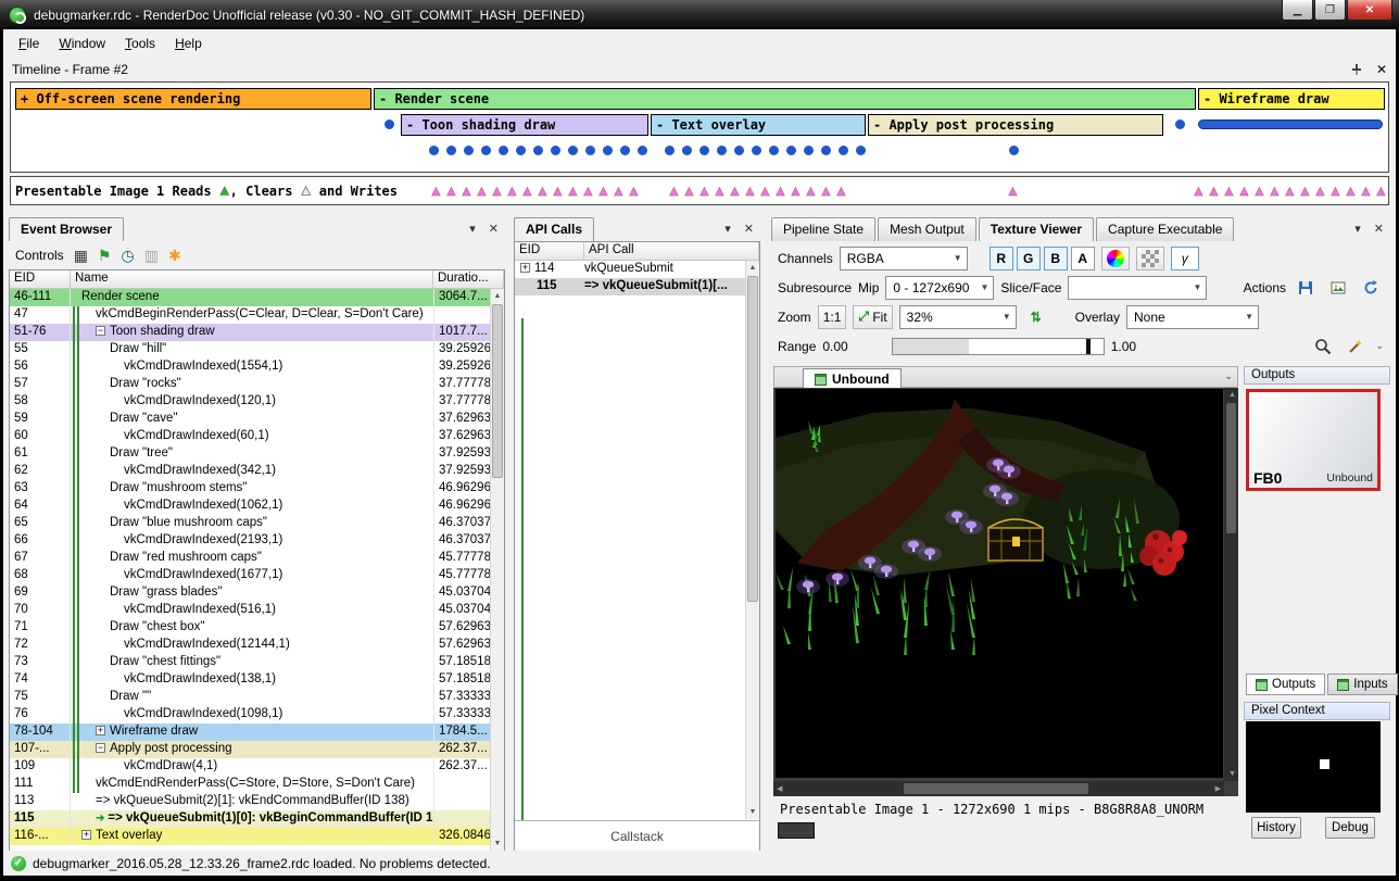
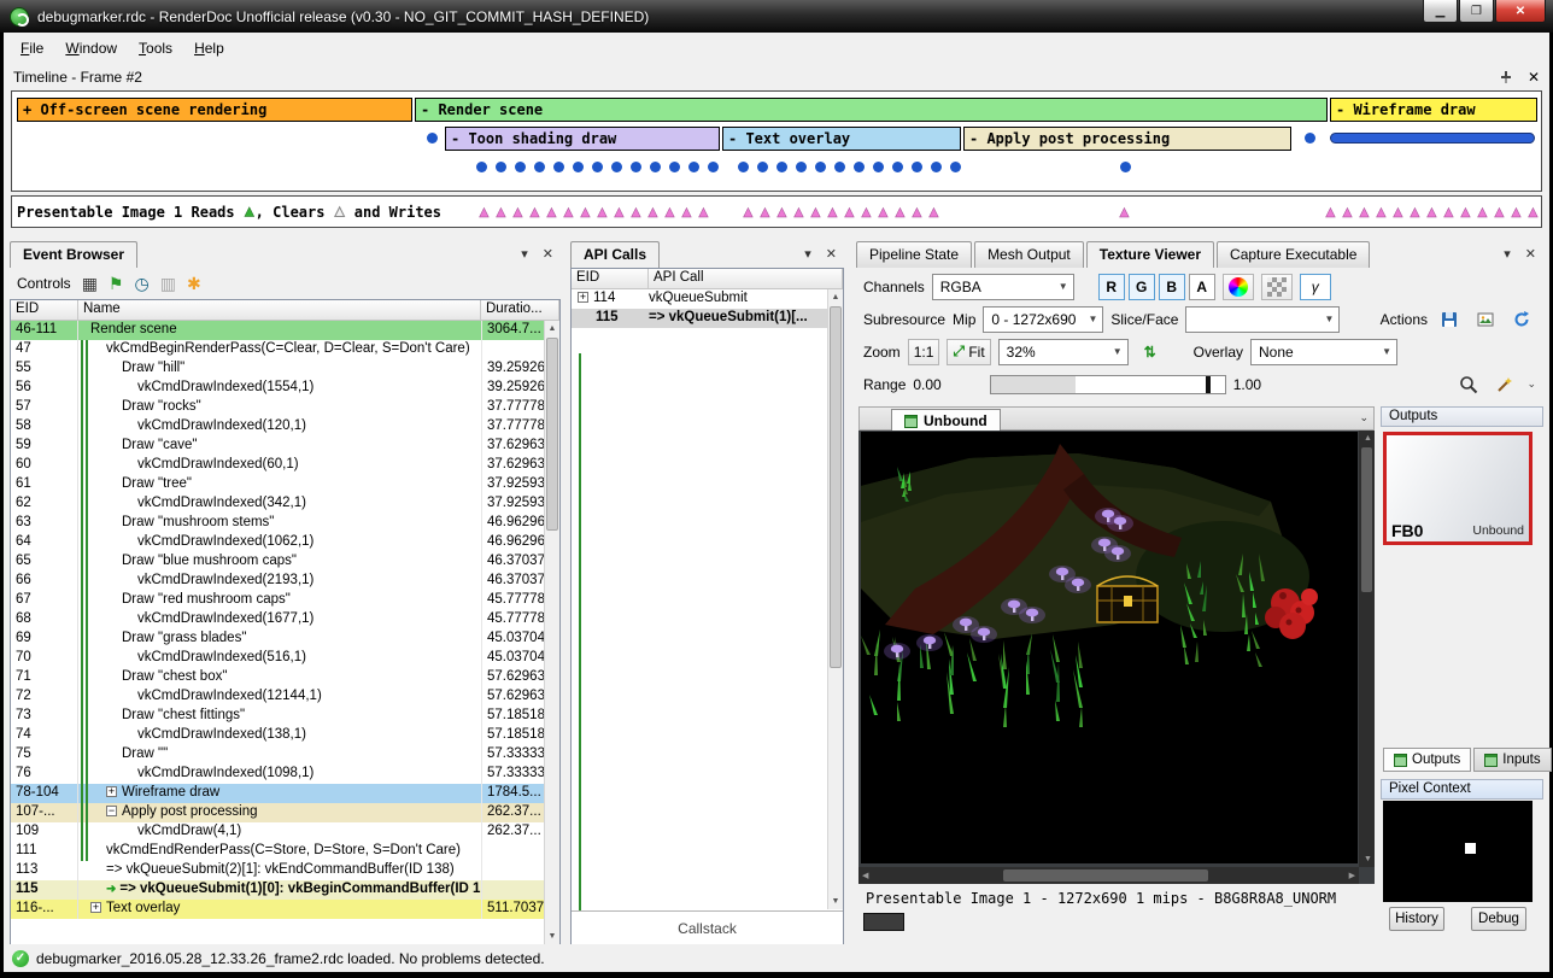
  debugmarker.rdc - RenderDoc Unofficial release (v0.30 - NO_GIT_COMMIT_HASH_DEFINED)
  ▁
  ❐
  ✕
  File
  Window
  Tools
  Help
  Timeline - Frame #2
  ✕
  + Off-screen scene rendering
  - Render scene
  - Wireframe draw
  - Toon shading draw
  - Text overlay
  - Apply post processing
  Presentable Image 1 Reads
  ▲
  , Clears
  ▲
  and Writes
  ▲
  ▲
  ▲
  ▲
  ▲
  ▲
  ▲
  ▲
  ▲
  ▲
  ▲
  ▲
  ▲
  ▲
  ▲
  ▲
  ▲
  ▲
  ▲
  ▲
  ▲
  ▲
  ▲
  ▲
  ▲
  ▲
  ▲
  ▲
  ▲
  ▲
  ▲
  ▲
  ▲
  ▲
  ▲
  ▲
  ▲
  ▲
  ▲
  ▲
  Event Browser
  ▾
  ✕
  Controls
  ▦
  ⚑
  ◷
  ▥
  ✱
  EID
  Name
  Duratio...
  46-111
  Render scene
  3064.7...
  47
  vkCmdBeginRenderPass(C=Clear, D=Clear, S=Don't Care)
- 51-76
- − Toon shading draw
- 1017.7...
  55
  Draw "hill"
  39.25926
  56
  vkCmdDrawIndexed(1554,1)
  39.25926
  57
  Draw "rocks"
  37.77778
  58
  vkCmdDrawIndexed(120,1)
  37.77778
  59
  Draw "cave"
  37.62963
  60
  vkCmdDrawIndexed(60,1)
  37.62963
  61
  Draw "tree"
  37.92593
  62
  vkCmdDrawIndexed(342,1)
  37.92593
  63
  Draw "mushroom stems"
  46.96296
  64
  vkCmdDrawIndexed(1062,1)
  46.96296
  65
  Draw "blue mushroom caps"
  46.37037
  66
  vkCmdDrawIndexed(2193,1)
  46.37037
  67
  Draw "red mushroom caps"
  45.77778
  68
  vkCmdDrawIndexed(1677,1)
  45.77778
  69
  Draw "grass blades"
  45.03704
  70
  vkCmdDrawIndexed(516,1)
  45.03704
  71
  Draw "chest box"
  57.62963
  72
  vkCmdDrawIndexed(12144,1)
  57.62963
  73
  Draw "chest fittings"
  57.18518
  74
  vkCmdDrawIndexed(138,1)
  57.18518
  75
  Draw ""
  57.33333
  76
  vkCmdDrawIndexed(1098,1)
  57.33333
  78-104
  + Wireframe draw
  1784.5...
  107-...
  − Apply post processing
  262.37...
  109
  vkCmdDraw(4,1)
  262.37...
  111
  vkCmdEndRenderPass(C=Store, D=Store, S=Don't Care)
  113
  => vkQueueSubmit(2)[1]: vkEndCommandBuffer(ID 138)
  115
  ➜ => vkQueueSubmit(1)[0]: vkBeginCommandBuffer(ID 1
  116-...
  + Text overlay
- 326.0846
+ 511.7037
  API Calls
  ▾
  ✕
  EID
  API Call
  + 114
  vkQueueSubmit
  115
  => vkQueueSubmit(1)[...
  Callstack
  Pipeline State
  Mesh Output
  Texture Viewer
  Capture Executable
  ▾
  ✕
  Channels
  RGBA
  ▼
  R
  G
  B
  A
  γ
  Subresource
  Mip
  0 - 1272x690
  ▼
  Slice/Face
  ▼
  Actions
  Zoom
  1:1
  ⤢
  Fit
  32%
  ▼
  ⇅
  Overlay
  None
  ▼
  Range
  0.00
  1.00
  ⌄
  Unbound
  ⌄
  Presentable Image 1 - 1272x690 1 mips - B8G8R8A8_UNORM
  Outputs
  FB0
  Unbound
  Outputs
  Inputs
  Pixel Context
  History
  Debug
  ✓
  debugmarker_2016.05.28_12.33.26_frame2.rdc loaded. No problems detected.
